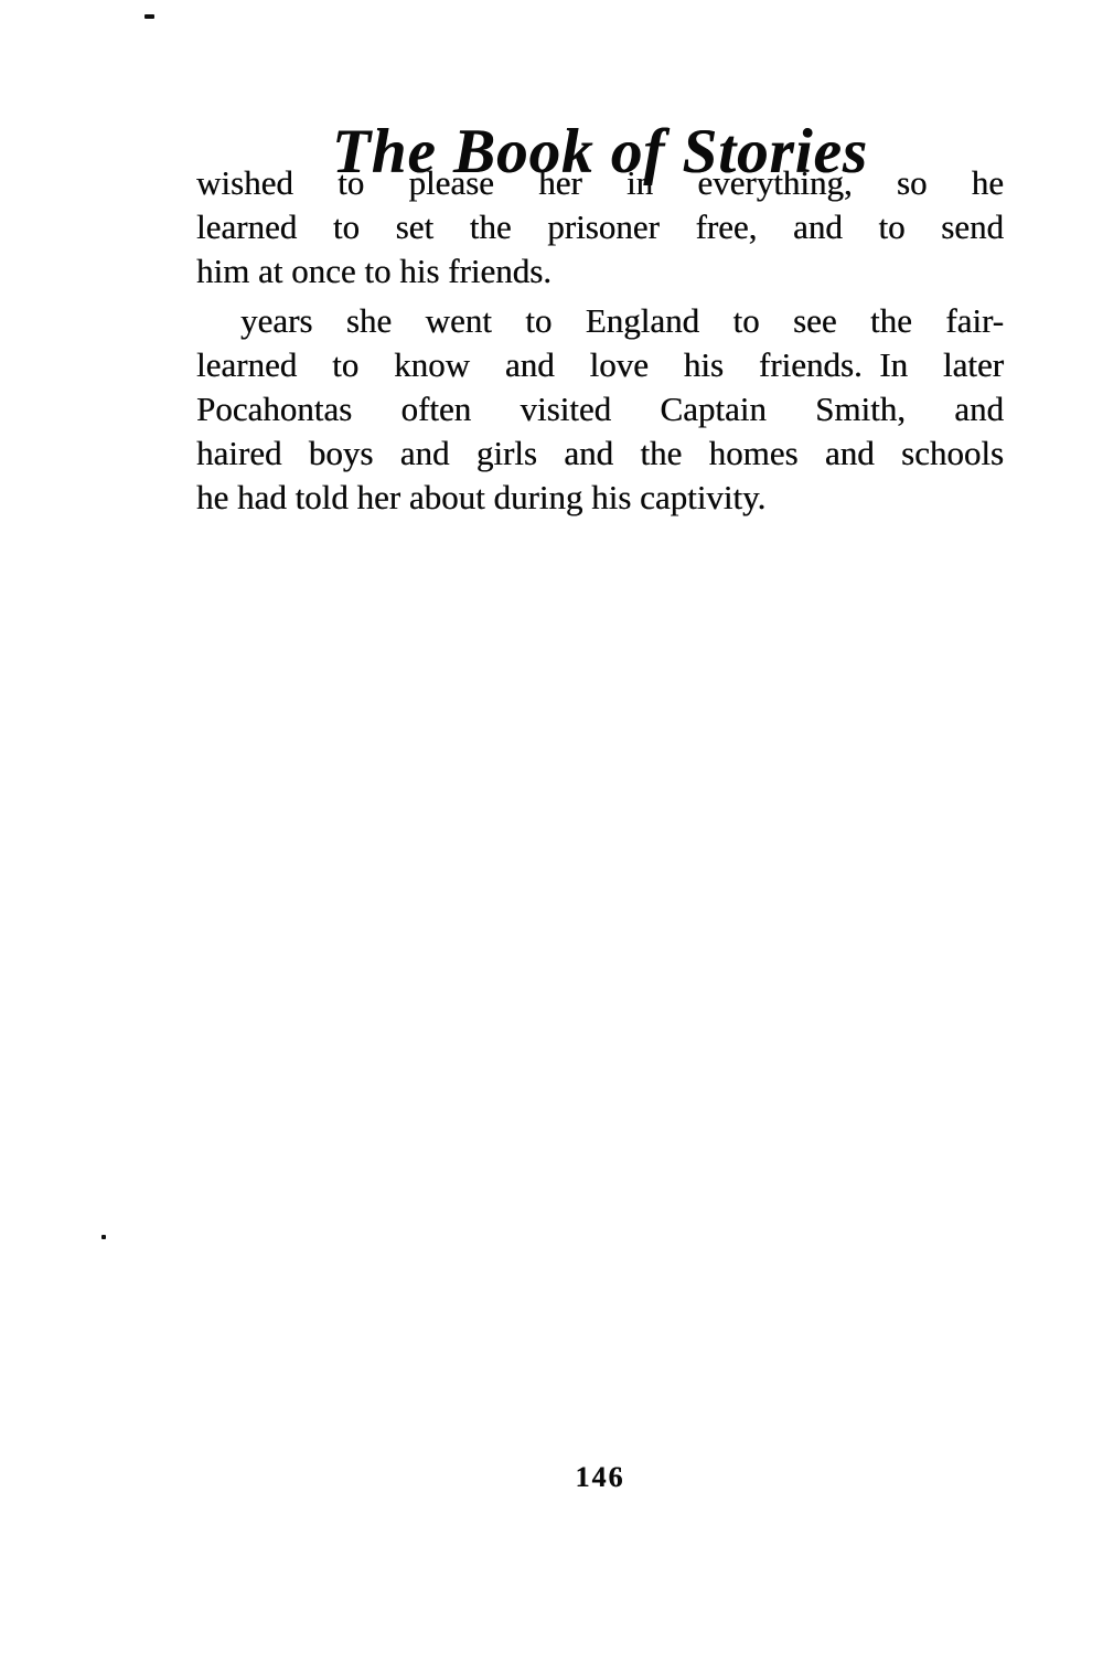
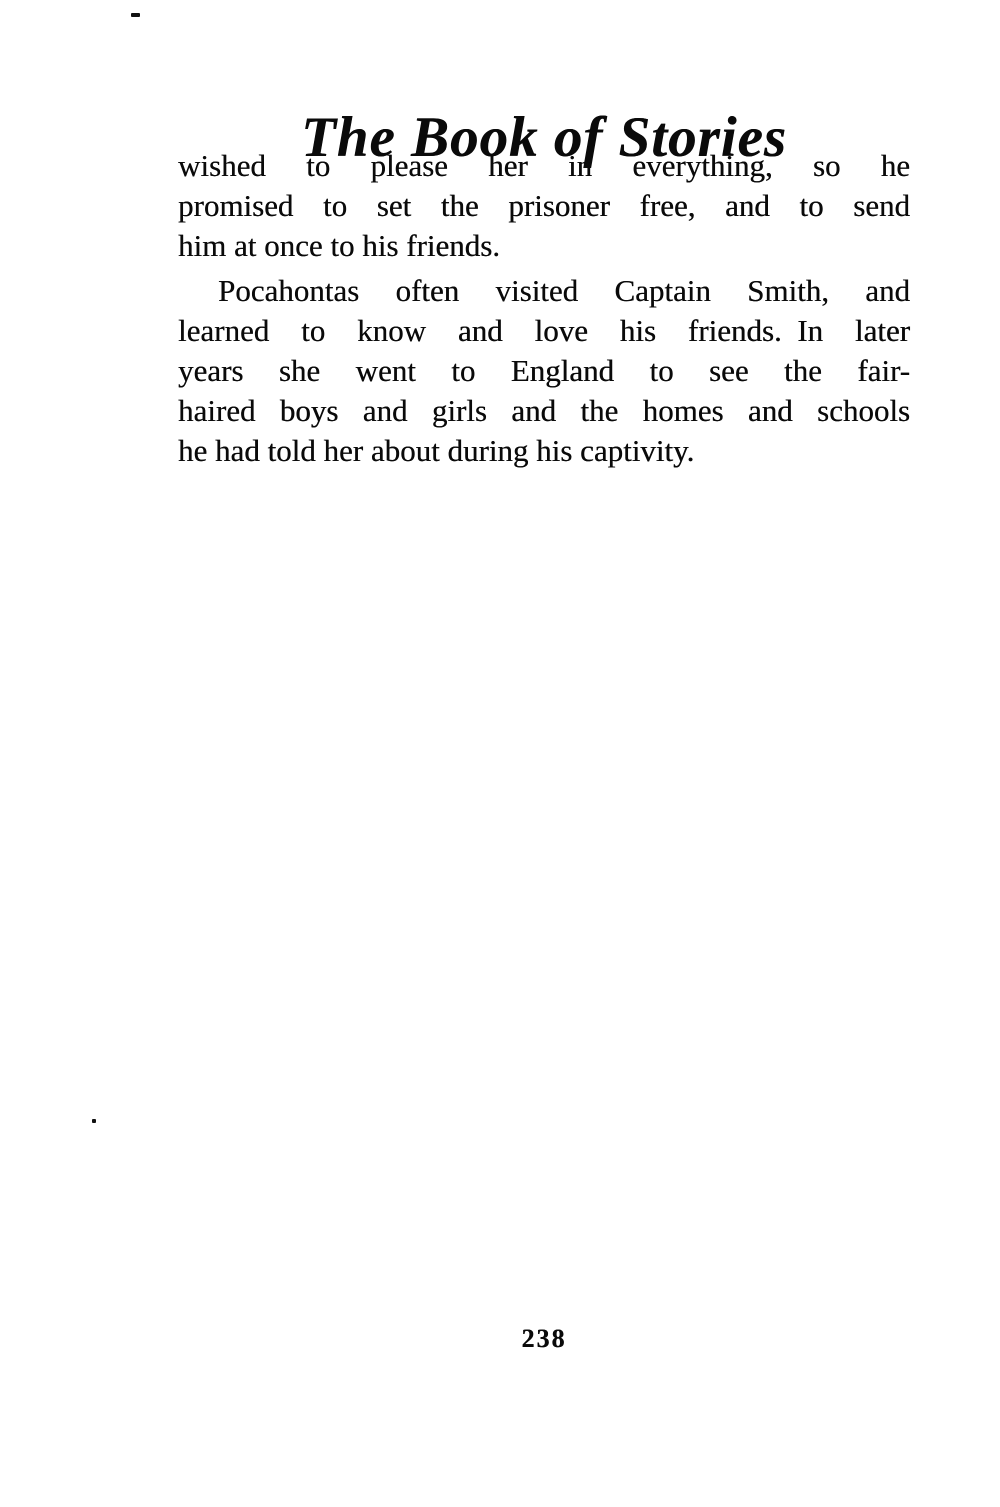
  The Book of Stories
  wished to please her in everything, so he
- learned to set the prisoner free, and to send
+ promised to set the prisoner free, and to send
  him at once to his friends.
- years she went to England to see the fair-
+ Pocahontas often visited Captain Smith, and
  learned to know and love his friends. In later
- Pocahontas often visited Captain Smith, and
+ years she went to England to see the fair-
  haired boys and girls and the homes and schools
  he had told her about during his captivity.
- 146
+ 238
